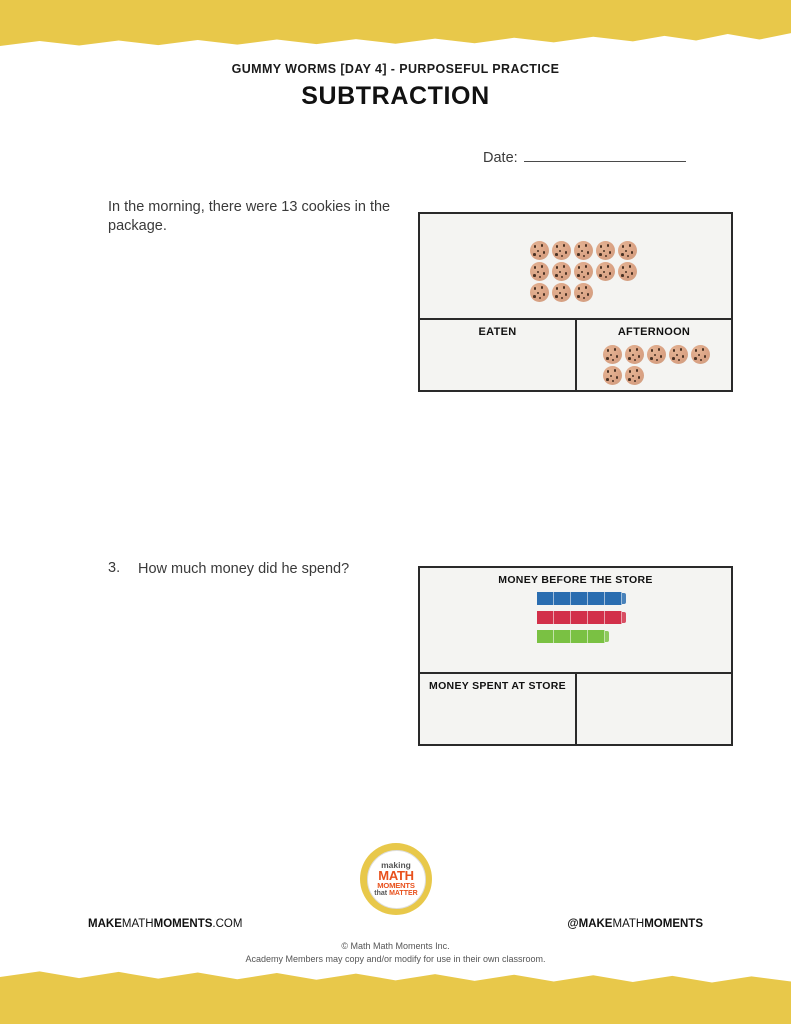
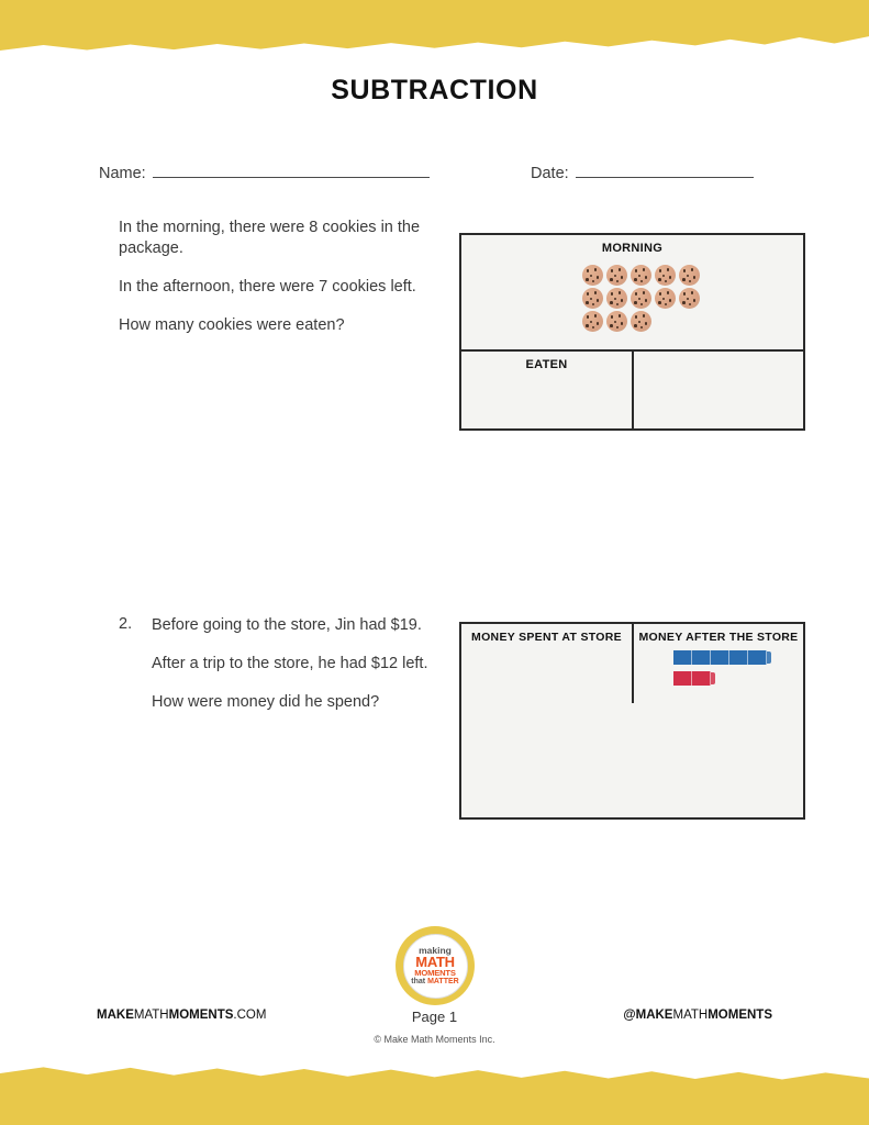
- GUMMY WORMS [DAY 4] - PURPOSEFUL PRACTICE
  SUBTRACTION
+ Name:
  Date:
- In the morning, there were 13 cookies in the package.
+ In the morning, there were 8 cookies in the package.
+ In the afternoon, there were 7 cookies left.
+ How many cookies were eaten?
+ MORNING
  EATEN
- AFTERNOON
- 3.
+ 2.
+ Before going to the store, Jin had $19.
+ After a trip to the store, he had $12 left.
- How much money did he spend?
+ How were money did he spend?
- MONEY BEFORE THE STORE
  MONEY SPENT AT STORE
+ MONEY AFTER THE STORE
  making
  MATH
  MOMENTS
  MAKEMATHMOMENTS.COM
+ Page 1
  @MAKEMATHMOMENTS
- © Math Math Moments Inc.
+ © Make Math Moments Inc.
- Academy Members may copy and/or modify for use in their own classroom.
